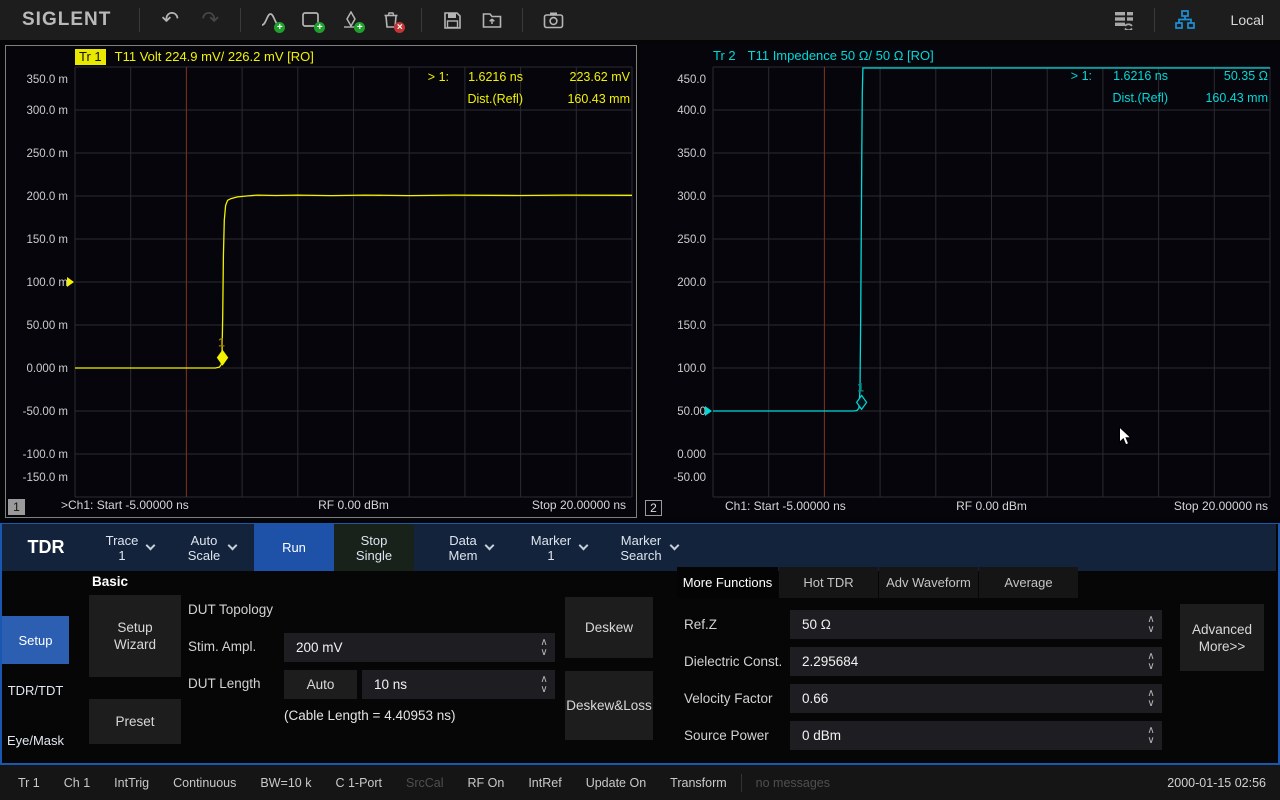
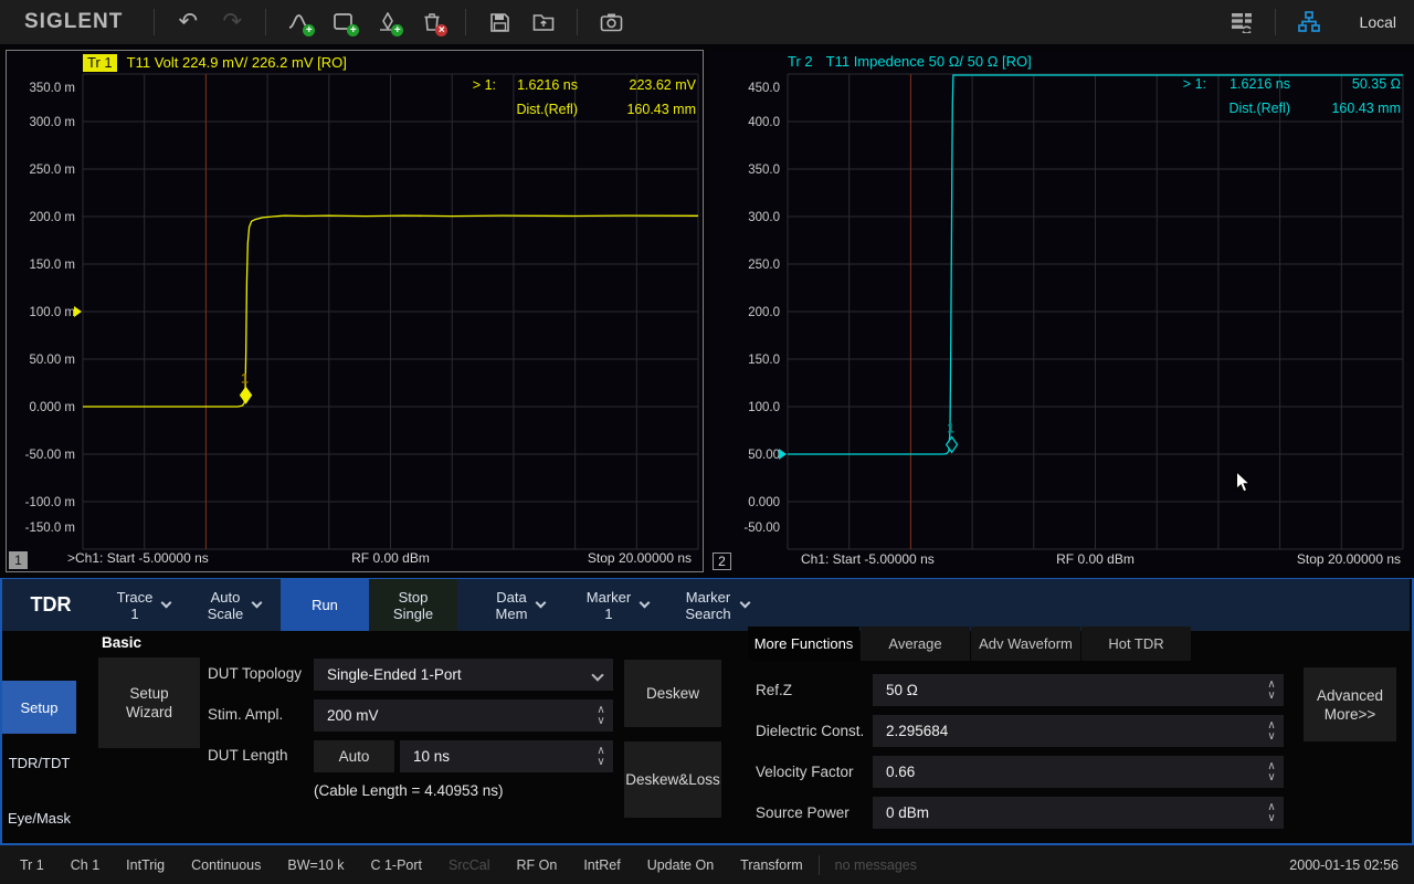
  SIGLENT
  ↶
  ↷
  +
  +
  +
  ×
  Local
  350.0 m
  300.0 m
  250.0 m
  200.0 m
  150.0 m
  100.0 m
  50.00 m
  0.000 m
  -50.00 m
  -100.0 m
  -150.0 m
  1
  Tr 1
  T11 Volt 224.9 mV/ 226.2 mV [RO]
  > 1:
  1.6216 ns
  223.62 mV
  Dist.(Refl)
  160.43 mm
  1
  >Ch1: Start -5.00000 ns
  RF 0.00 dBm
  Stop 20.00000 ns
  450.0
  400.0
  350.0
  300.0
  250.0
  200.0
  150.0
  100.0
  50.00
  0.000
  -50.00
  1
  Tr 2
  T11 Impedence 50 Ω/ 50 Ω [RO]
  > 1:
  1.6216 ns
  50.35 Ω
  Dist.(Refl)
  160.43 mm
  2
  Ch1: Start -5.00000 ns
  RF 0.00 dBm
  Stop 20.00000 ns
  TDR
  Trace
  1
  Auto
  Scale
  Run
  Stop
  Single
  Data
  Mem
  Marker
  1
  Marker
  Search
  Setup
  TDR/TDT
  Eye/Mask
  Basic
  Setup
  Wizard
- Preset
  DUT Topology
+ Single-Ended 1-Port
  Stim. Ampl.
  200 mV
  ∧
  ∨
  DUT Length
  Auto
  10 ns
  ∧
  ∨
  (Cable Length = 4.40953 ns)
  Deskew
  Deskew&Loss
  More Functions
- Hot TDR
+ Average
  Adv Waveform
- Average
+ Hot TDR
  Ref.Z
  50 Ω
  ∧
  ∨
  Dielectric Const.
  2.295684
  ∧
  ∨
  Velocity Factor
  0.66
  ∧
  ∨
  Source Power
  0 dBm
  ∧
  ∨
  Advanced
  More>>
  Tr 1
  Ch 1
  IntTrig
  Continuous
  BW=10 k
  C 1-Port
  SrcCal
  RF On
  IntRef
  Update On
  Transform
  no messages
  2000-01-15 02:56
